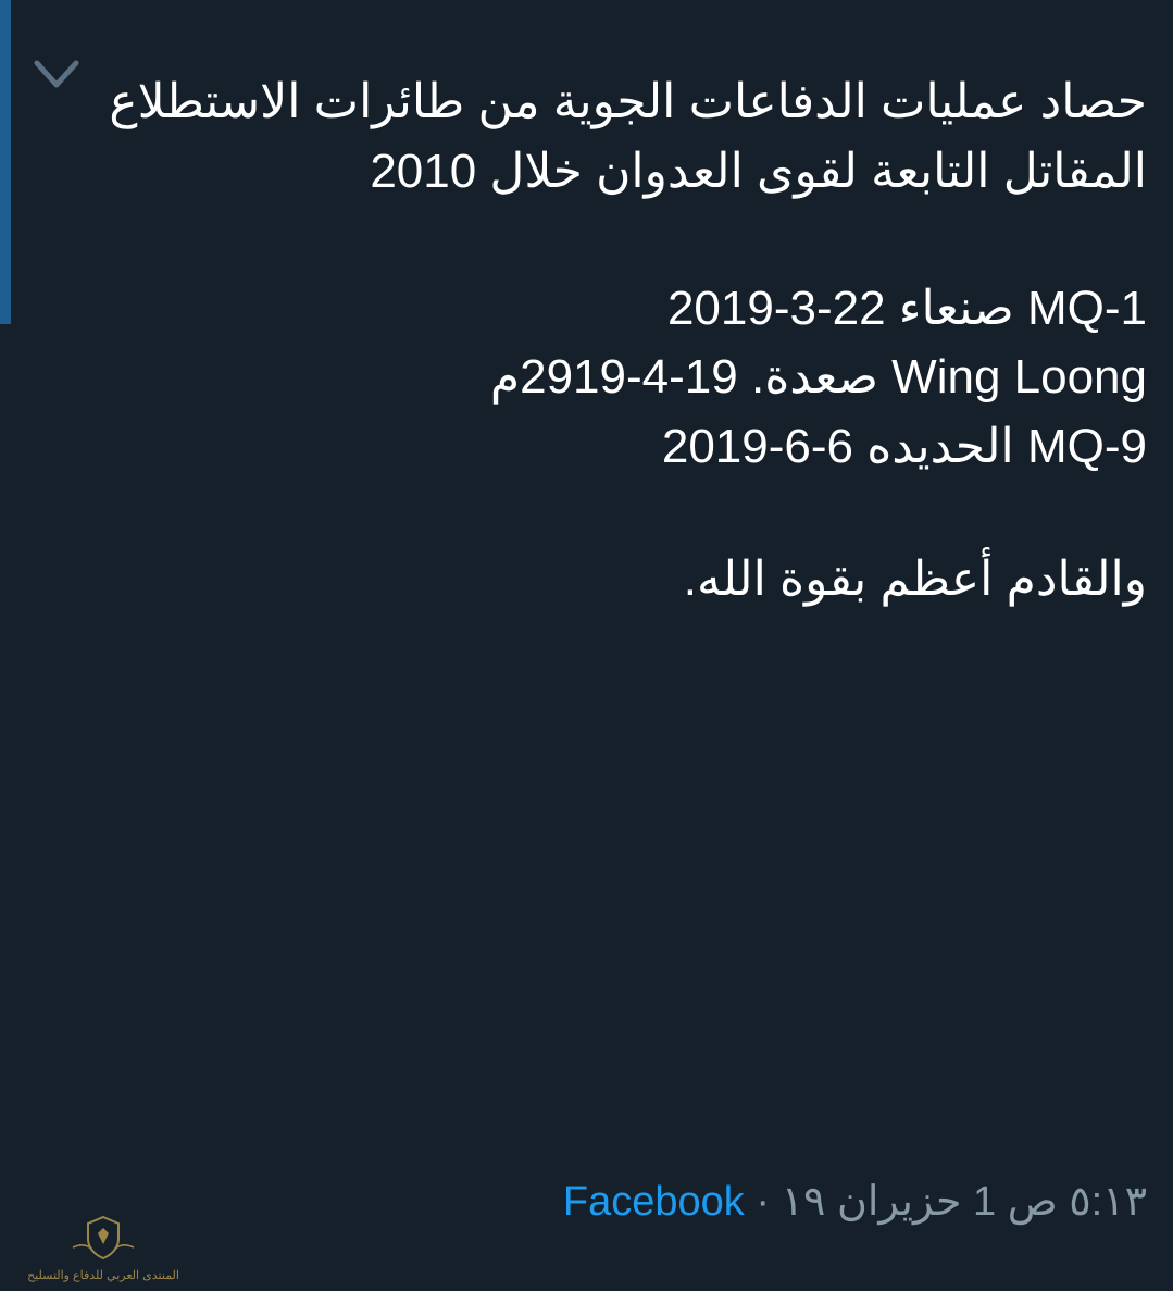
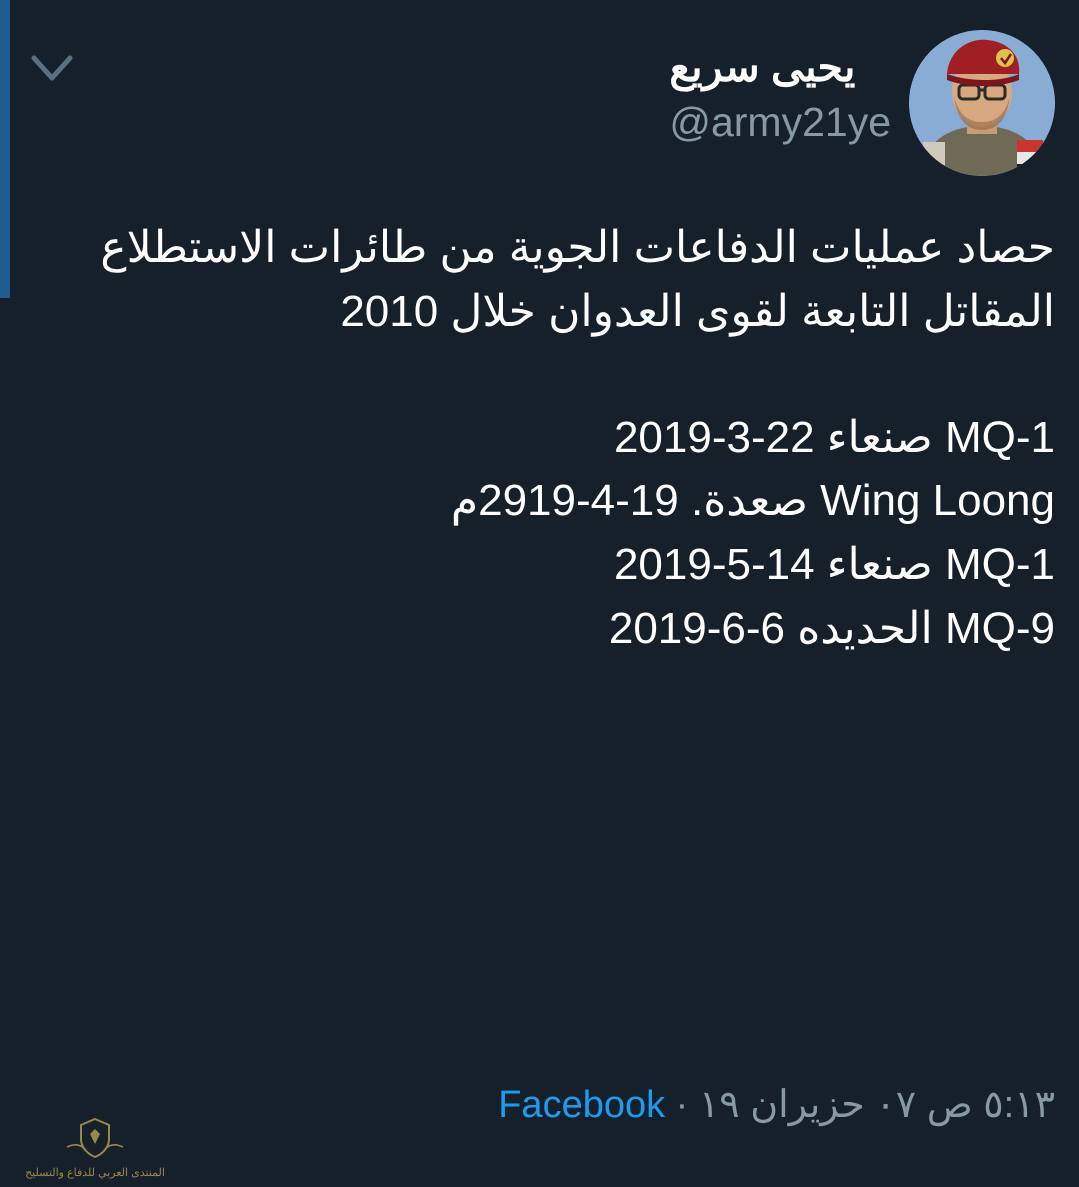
+ يحيى سريع
+ @army21ye
  حصاد عمليات الدفاعات الجوية من طائرات الاستطلاع المقاتل التابعة لقوى العدوان خلال 2010
  MQ-1 صنعاء 22-3-2019
  Wing Loong صعدة. 19-4-2919م
+ MQ-1 صنعاء 14-5-2019
  MQ-9 الحديده 6-6-2019
- والقادم أعظم بقوة الله.
- ٥:١٣ ص 1 حزيران ١٩ · Facebook
+ ٥:١٣ ص ٠٧ حزيران ١٩ · Facebook
  المنتدى العربي للدفاع والتسليح
